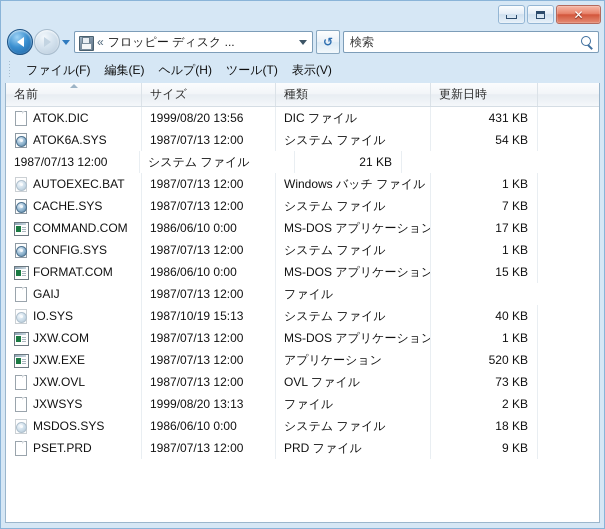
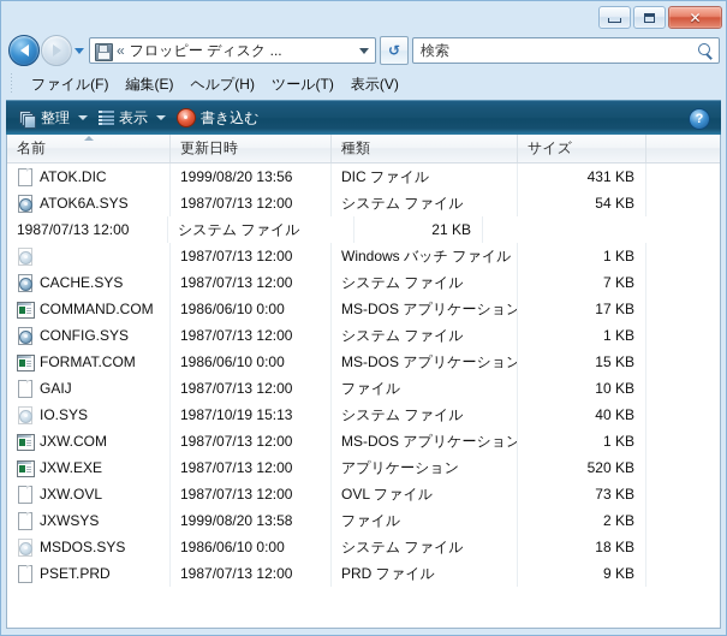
  ✕
  «
  フロッピー ディスク ...
  ↺
  検索
  ファイル(F)
  編集(E)
  ヘルプ(H)
  ツール(T)
  表示(V)
+ 整理
+ 表示
+ 書き込む
+ ?
  名前
- サイズ
+ 更新日時
  種類
- 更新日時
+ サイズ
  ATOK.DIC
  1999/08/20 13:56
  DIC ファイル
  431 KB
  ATOK6A.SYS
  1987/07/13 12:00
  システム ファイル
  54 KB
  1987/07/13 12:00
  システム ファイル
  21 KB
- AUTOEXEC.BAT
  1987/07/13 12:00
  Windows バッチ ファイル
  1 KB
  CACHE.SYS
  1987/07/13 12:00
  システム ファイル
  7 KB
  COMMAND.COM
  1986/06/10 0:00
  MS-DOS アプリケーション
  17 KB
  CONFIG.SYS
  1987/07/13 12:00
  システム ファイル
  1 KB
  FORMAT.COM
  1986/06/10 0:00
  MS-DOS アプリケーション
  15 KB
  GAIJ
  1987/07/13 12:00
  ファイル
+ 10 KB
  IO.SYS
  1987/10/19 15:13
  システム ファイル
  40 KB
  JXW.COM
  1987/07/13 12:00
  MS-DOS アプリケーション
  1 KB
  JXW.EXE
  1987/07/13 12:00
  アプリケーション
  520 KB
  JXW.OVL
  1987/07/13 12:00
  OVL ファイル
  73 KB
  JXWSYS
- 1999/08/20 13:13
+ 1999/08/20 13:58
  ファイル
  2 KB
  MSDOS.SYS
  1986/06/10 0:00
  システム ファイル
  18 KB
  PSET.PRD
  1987/07/13 12:00
  PRD ファイル
  9 KB
